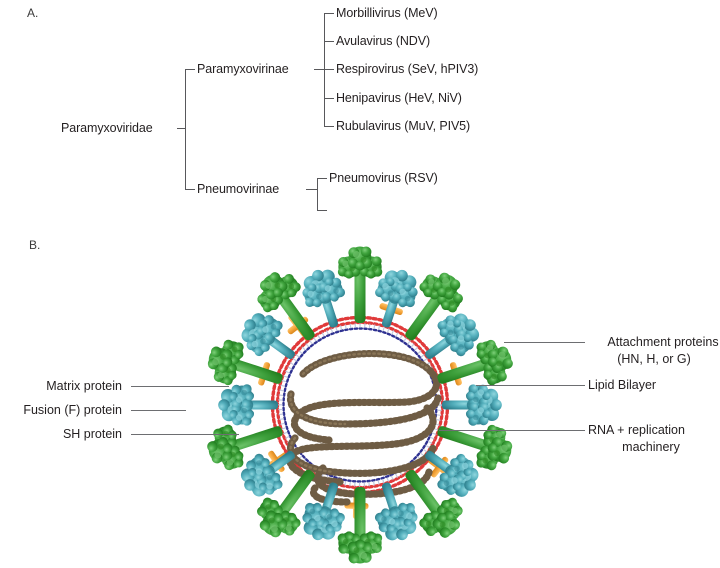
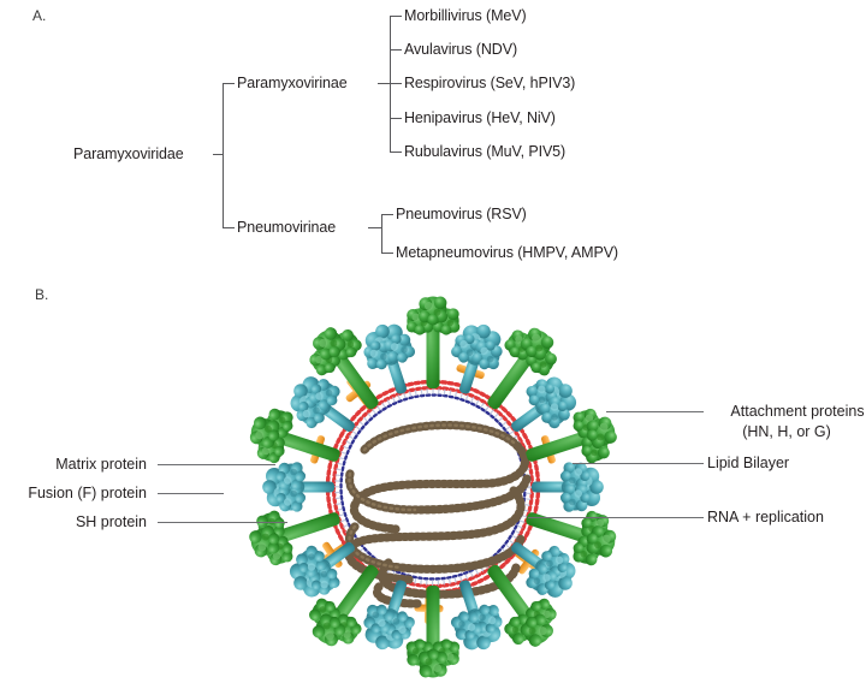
  A.
  Paramyxoviridae
  Paramyxovirinae
  Morbillivirus (MeV)
  Avulavirus (NDV)
  Respirovirus (SeV, hPIV3)
  Henipavirus (HeV, NiV)
  Rubulavirus (MuV, PIV5)
  Pneumovirinae
  Pneumovirus (RSV)
+ Metapneumovirus (HMPV, AMPV)
  B.
  Matrix protein
  Fusion (F) protein
  SH protein
  Attachment proteins
  (HN, H, or G)
  Lipid Bilayer
  RNA + replication
- machinery
